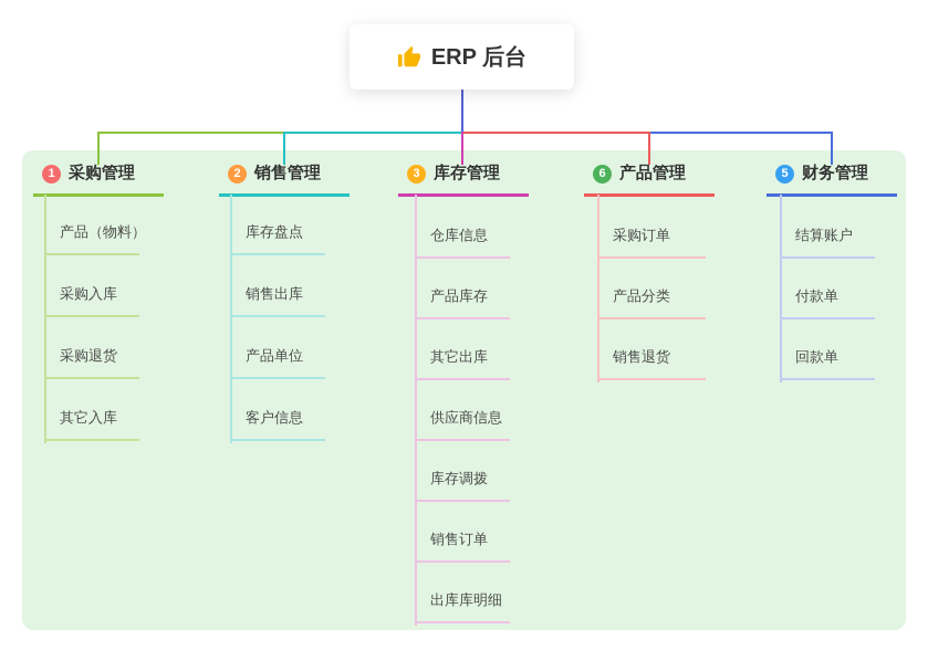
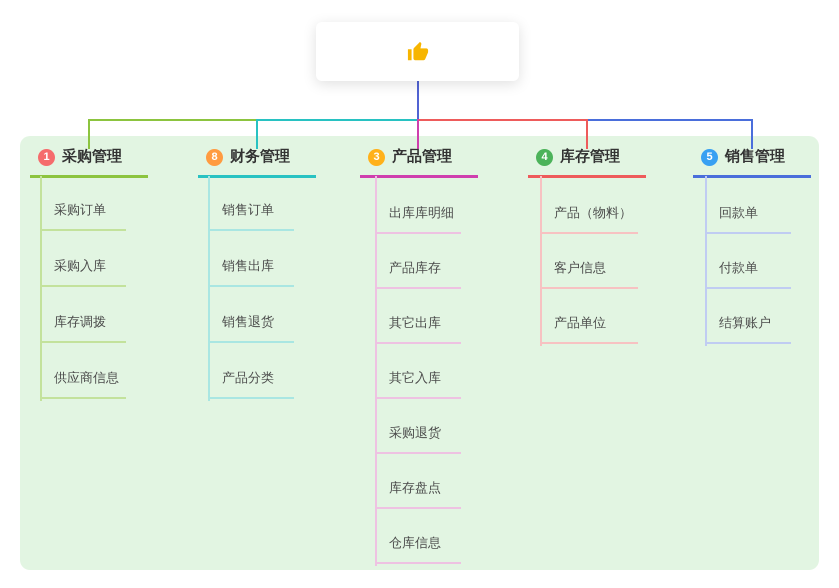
- ERP 后台
  1
  采购管理
- 产品（物料）
+ 采购订单
  采购入库
- 采购退货
+ 库存调拨
- 其它入库
+ 供应商信息
- 2
+ 8
- 销售管理
+ 财务管理
- 库存盘点
+ 销售订单
  销售出库
- 产品单位
+ 销售退货
- 客户信息
+ 产品分类
  3
- 库存管理
+ 产品管理
- 仓库信息
+ 出库库明细
  产品库存
  其它出库
- 供应商信息
+ 其它入库
- 库存调拨
+ 采购退货
- 销售订单
+ 库存盘点
- 出库库明细
+ 仓库信息
- 6
+ 4
- 产品管理
+ 库存管理
- 采购订单
+ 产品（物料）
- 产品分类
+ 客户信息
- 销售退货
+ 产品单位
  5
- 财务管理
+ 销售管理
- 结算账户
+ 回款单
  付款单
- 回款单
+ 结算账户
